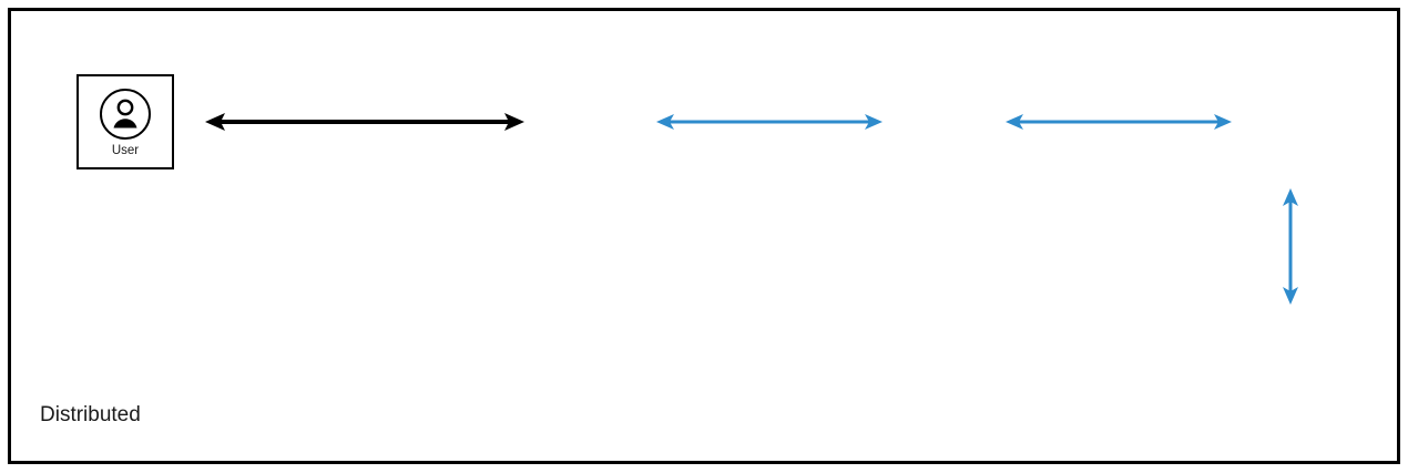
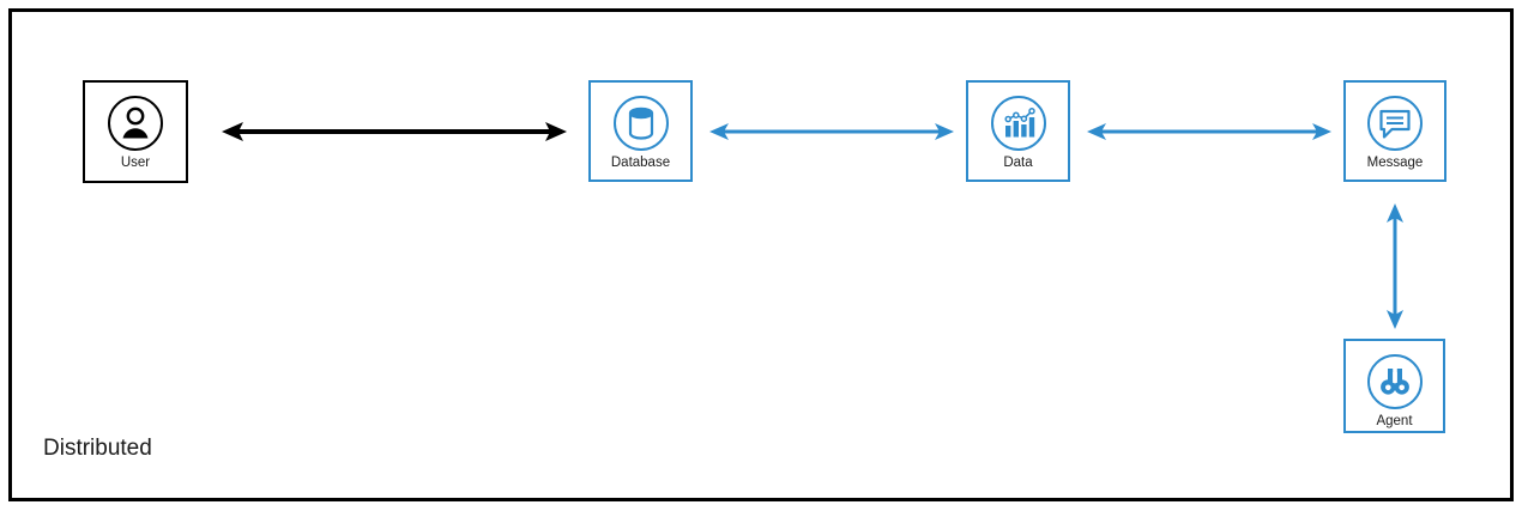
  Distributed
  User
+ Database
+ Data
+ Message
+ Agent
